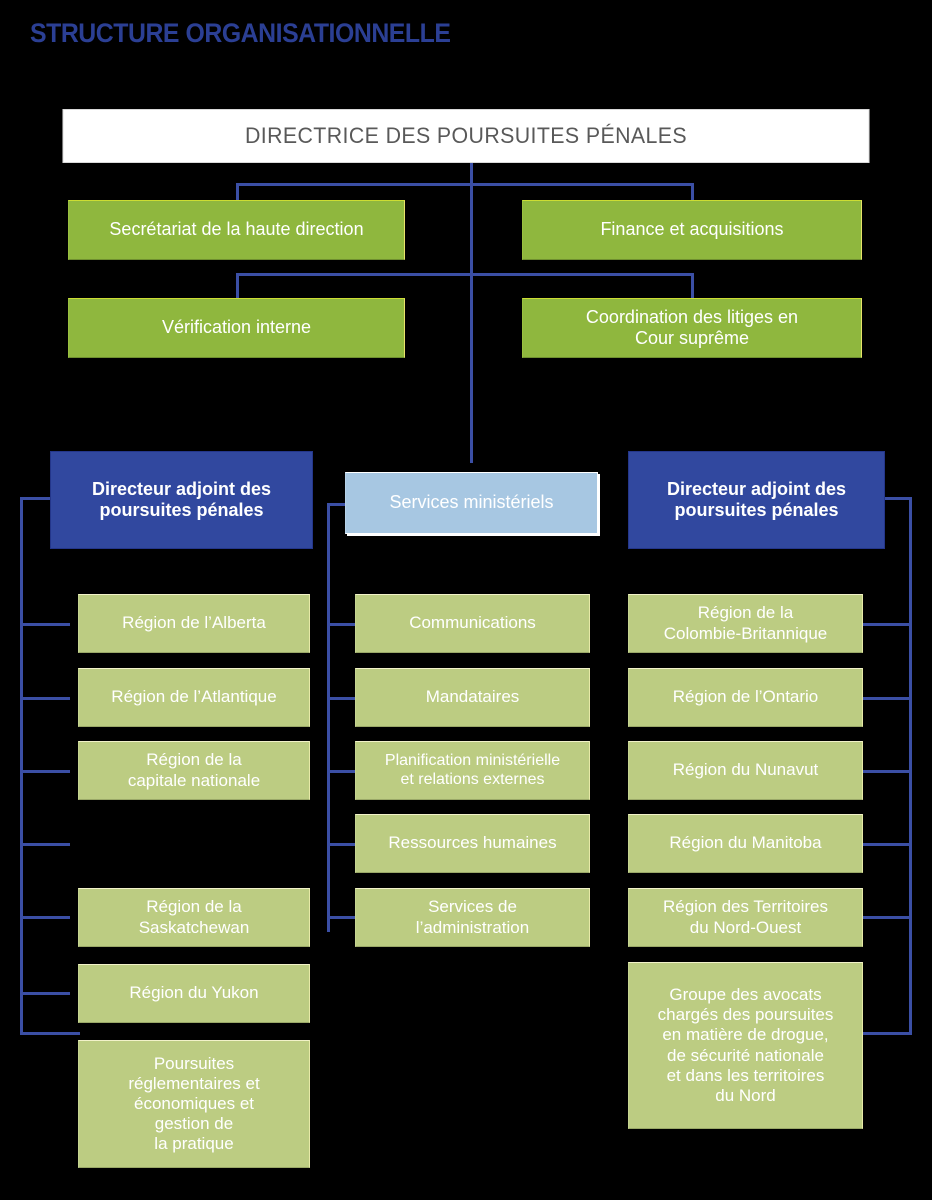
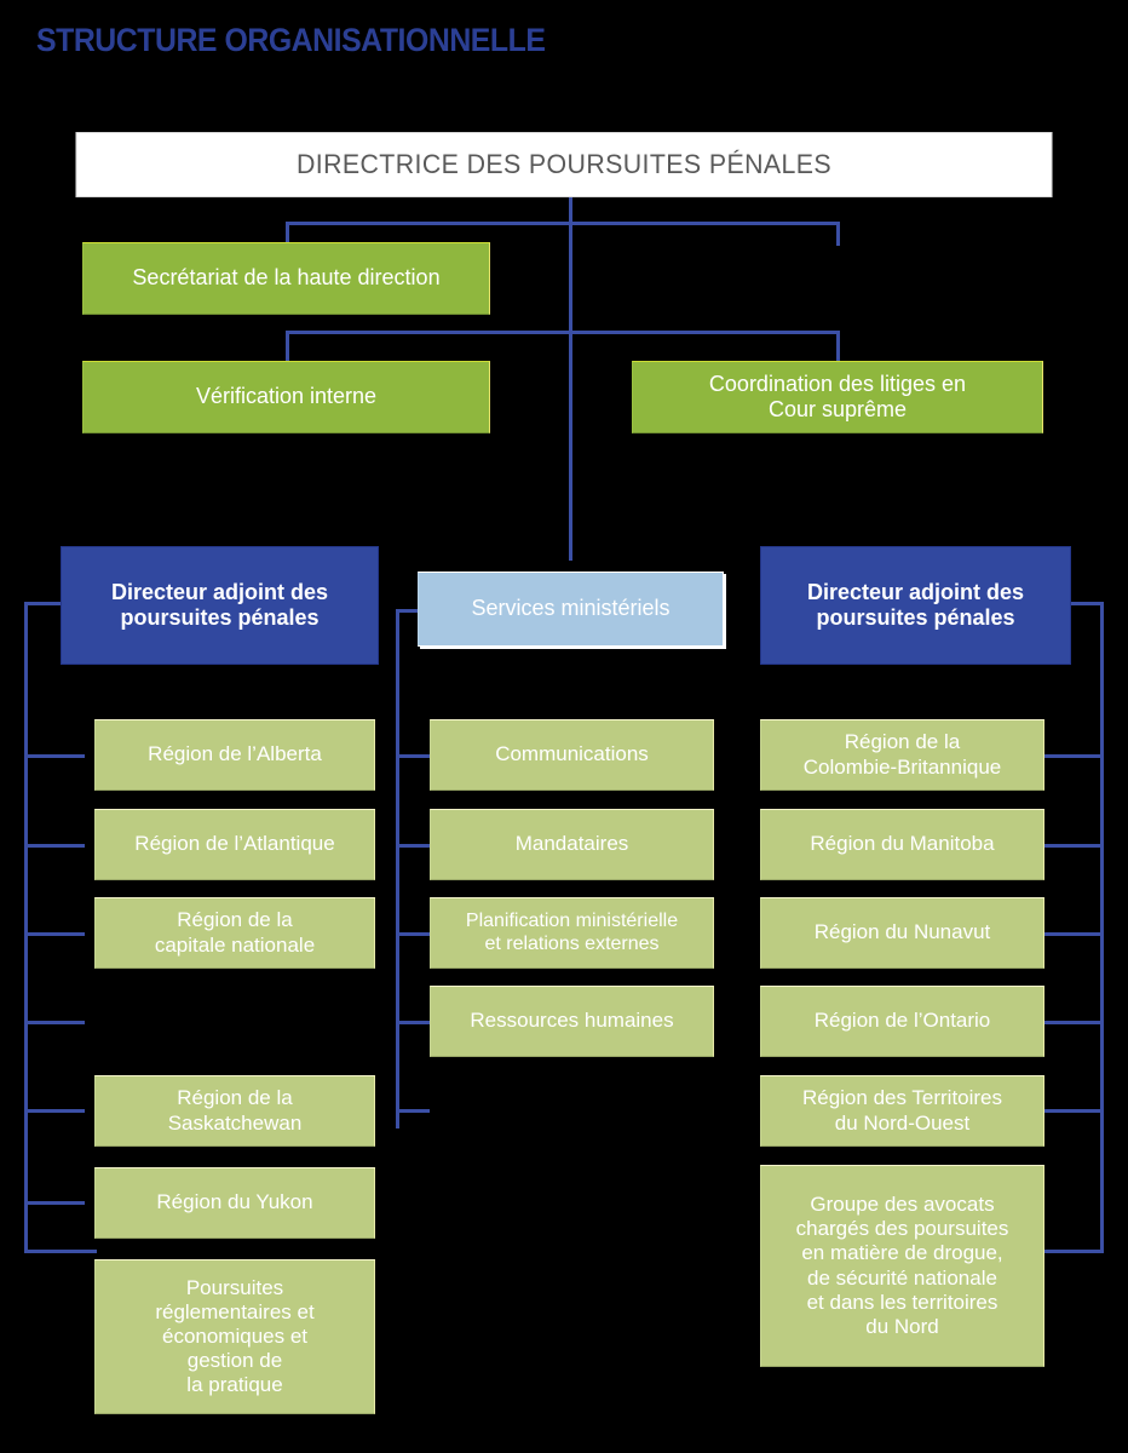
  STRUCTURE ORGANISATIONNELLE
  DIRECTRICE DES POURSUITES PÉNALES
  Secrétariat de la haute direction
- Finance et acquisitions
  Vérification interne
  Coordination des litiges en
  Cour suprême
  Directeur adjoint des
  poursuites pénales
  Services ministériels
  Directeur adjoint des
  poursuites pénales
  Région de l’Alberta
  Région de l’Atlantique
  Région de la
  capitale nationale
  Région de la
  Saskatchewan
  Région du Yukon
  Poursuites
  réglementaires et
  économiques et
  gestion de
  la pratique
  Communications
  Mandataires
  Planification ministérielle
  et relations externes
  Ressources humaines
- Services de
- l’administration
  Région de la
  Colombie-Britannique
- Région de l’Ontario
+ Région du Manitoba
  Région du Nunavut
- Région du Manitoba
+ Région de l’Ontario
  Région des Territoires
  du Nord-Ouest
  Groupe des avocats
  chargés des poursuites
  en matière de drogue,
  de sécurité nationale
  et dans les territoires
  du Nord
